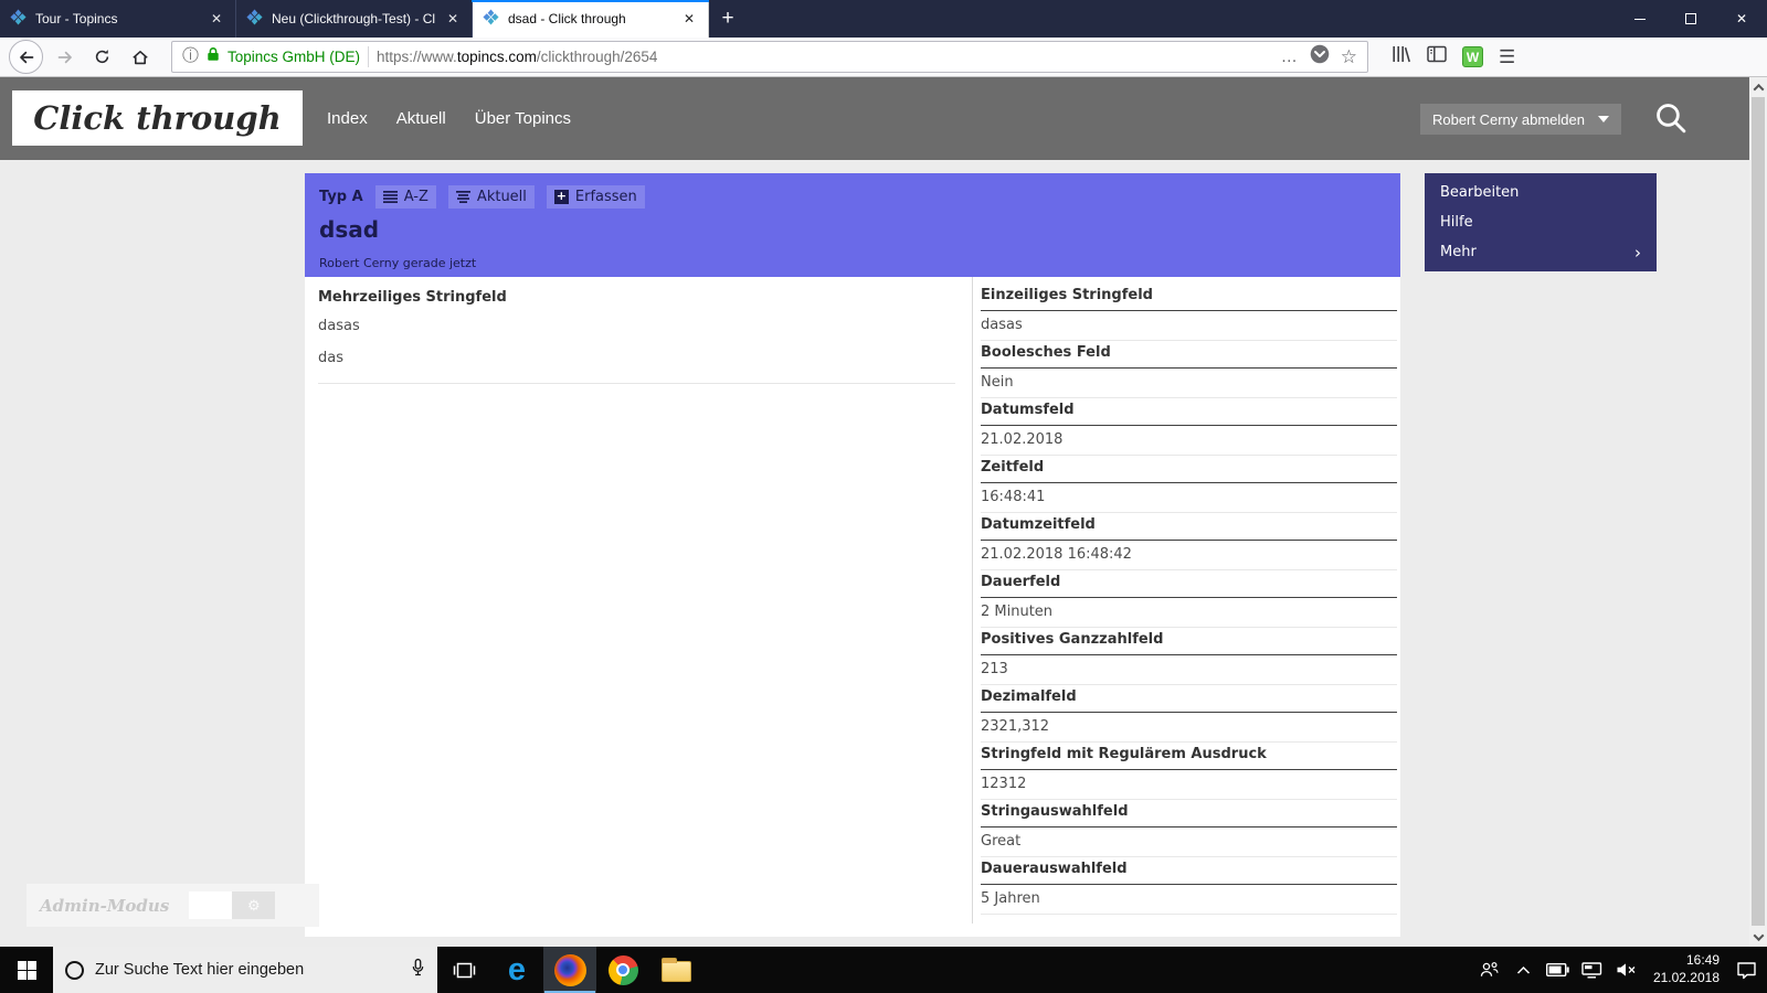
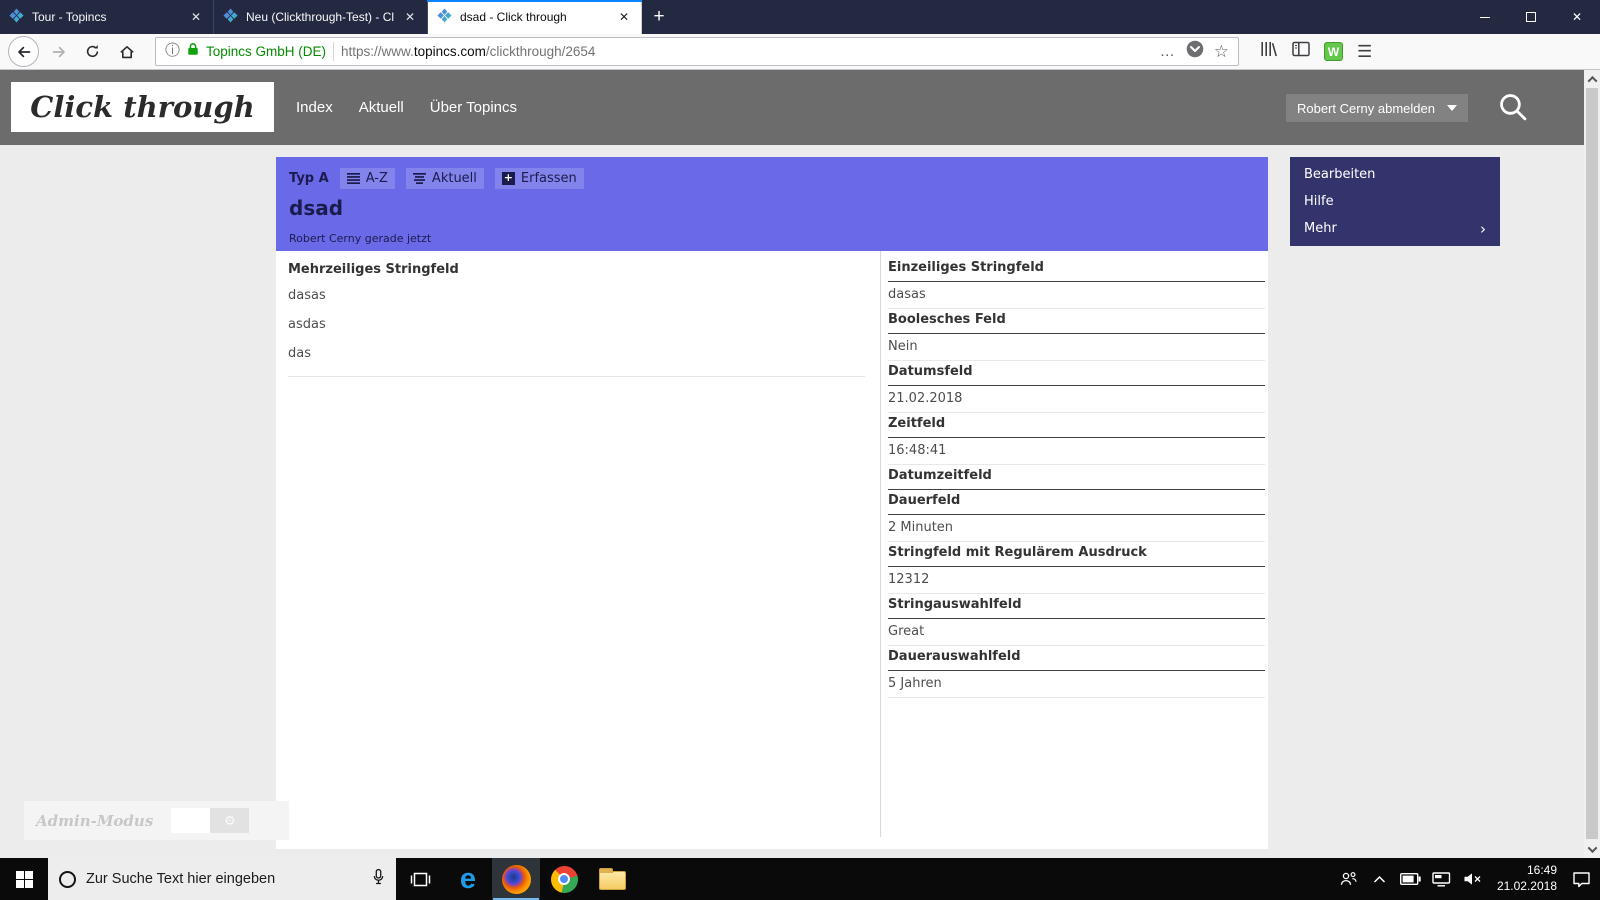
  Tour - Topincs
  ✕
  Neu (Clickthrough-Test) - Cl
  ✕
  dsad - Click through
  ✕
  +
  ✕
  ⓘ
  Topincs GmbH (DE)
  https://www.topincs.com/clickthrough/2654
  …
  ☆
  W
  ☰
  Click through
  Index
  Aktuell
  Über Topincs
  Robert Cerny abmelden
  Typ A
  A-Z
  Aktuell
  +
  Erfassen
  dsad
  Robert Cerny gerade jetzt
  Bearbeiten
  Hilfe
  Mehr
  ›
  Mehrzeiliges Stringfeld
  dasas
+ asdas
  das
  Einzeiliges Stringfeld
  dasas
  Boolesches Feld
  Nein
  Datumsfeld
  21.02.2018
  Zeitfeld
  16:48:41
  Datumzeitfeld
- 21.02.2018 16:48:42
  Dauerfeld
  2 Minuten
- Positives Ganzzahlfeld
- 213
- Dezimalfeld
- 2321,312
  Stringfeld mit Regulärem Ausdruck
  12312
  Stringauswahlfeld
  Great
  Dauerauswahlfeld
  5 Jahren
  Admin-Modus
  ⚙
  Zur Suche Text hier eingeben
  e
  16:49
  21.02.2018
